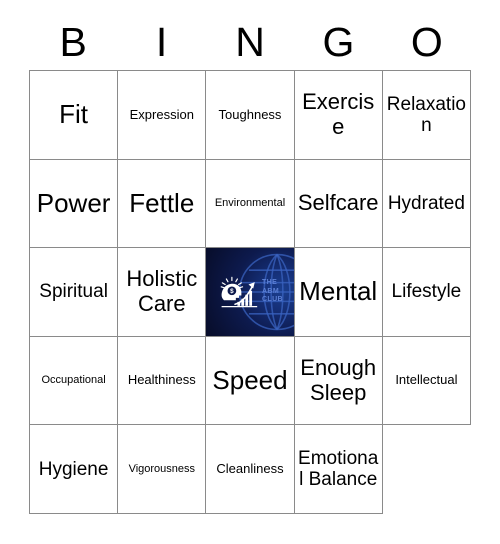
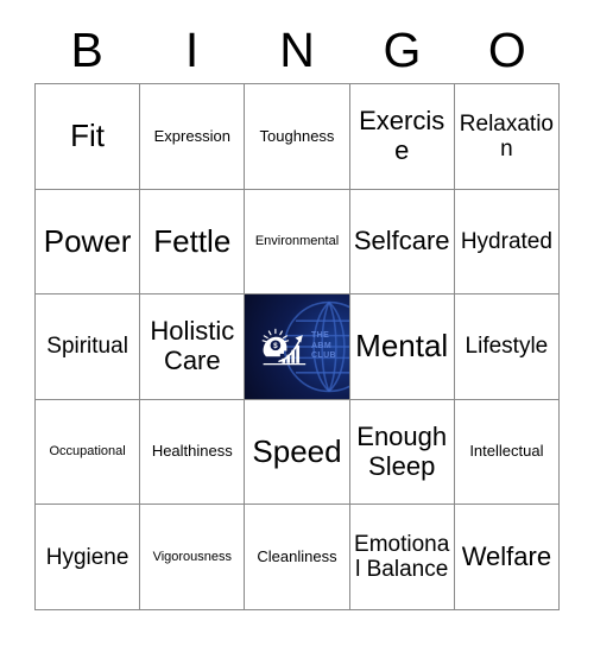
  B
  I
  N
  G
  O
  Fit
  Expression
  Toughness
  Exercise
  Relaxation
  Power
  Fettle
  Environmental
  Selfcare
  Hydrated
  Spiritual
  Holistic Care
  Mental
  Lifestyle
  Occupational
  Healthiness
  Speed
  Enough Sleep
  Intellectual
  Hygiene
  Vigorousness
  Cleanliness
  Emotional Balance
+ Welfare
